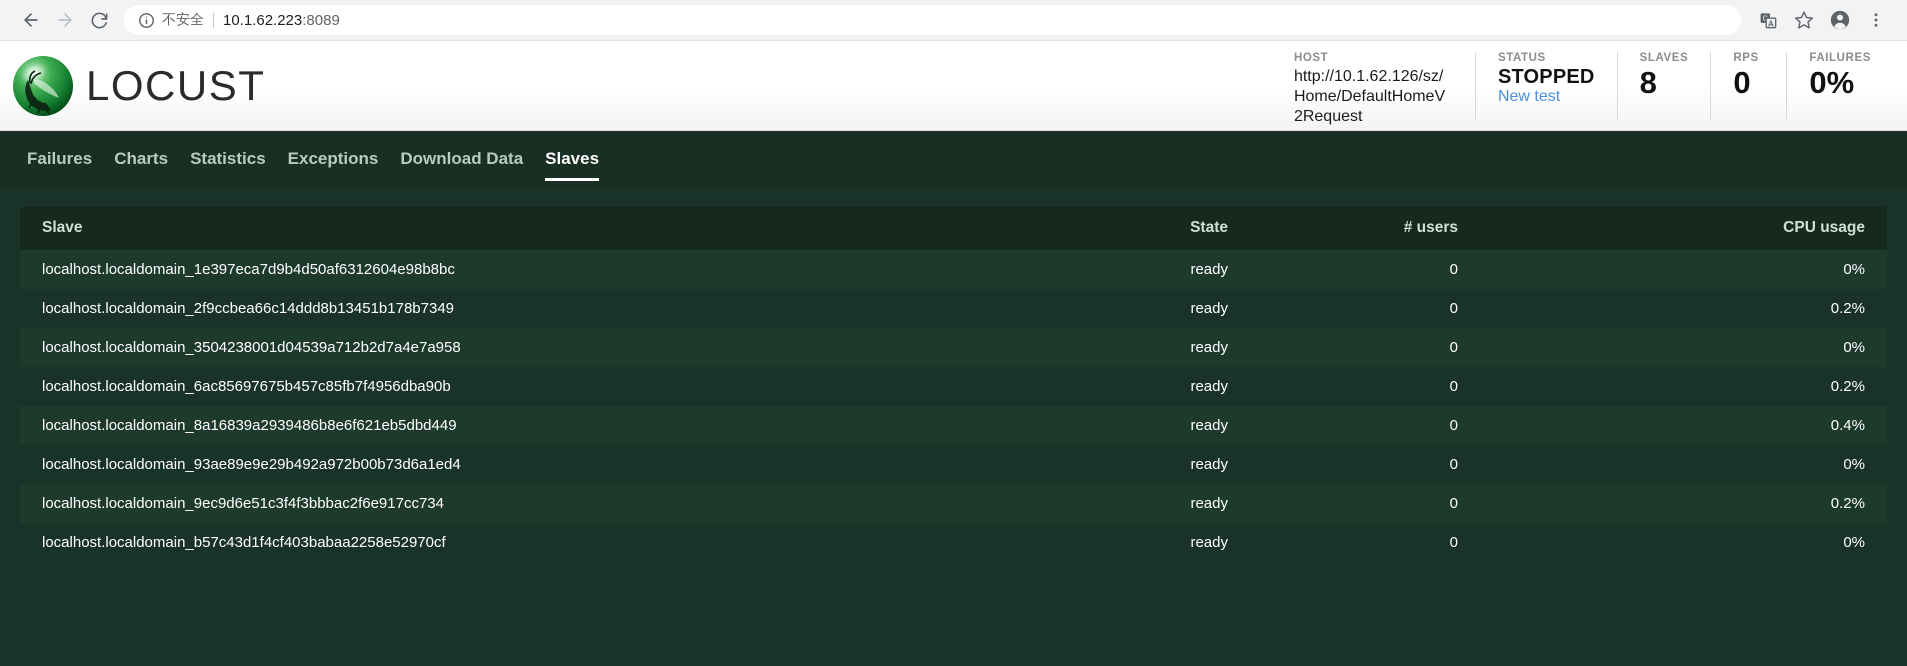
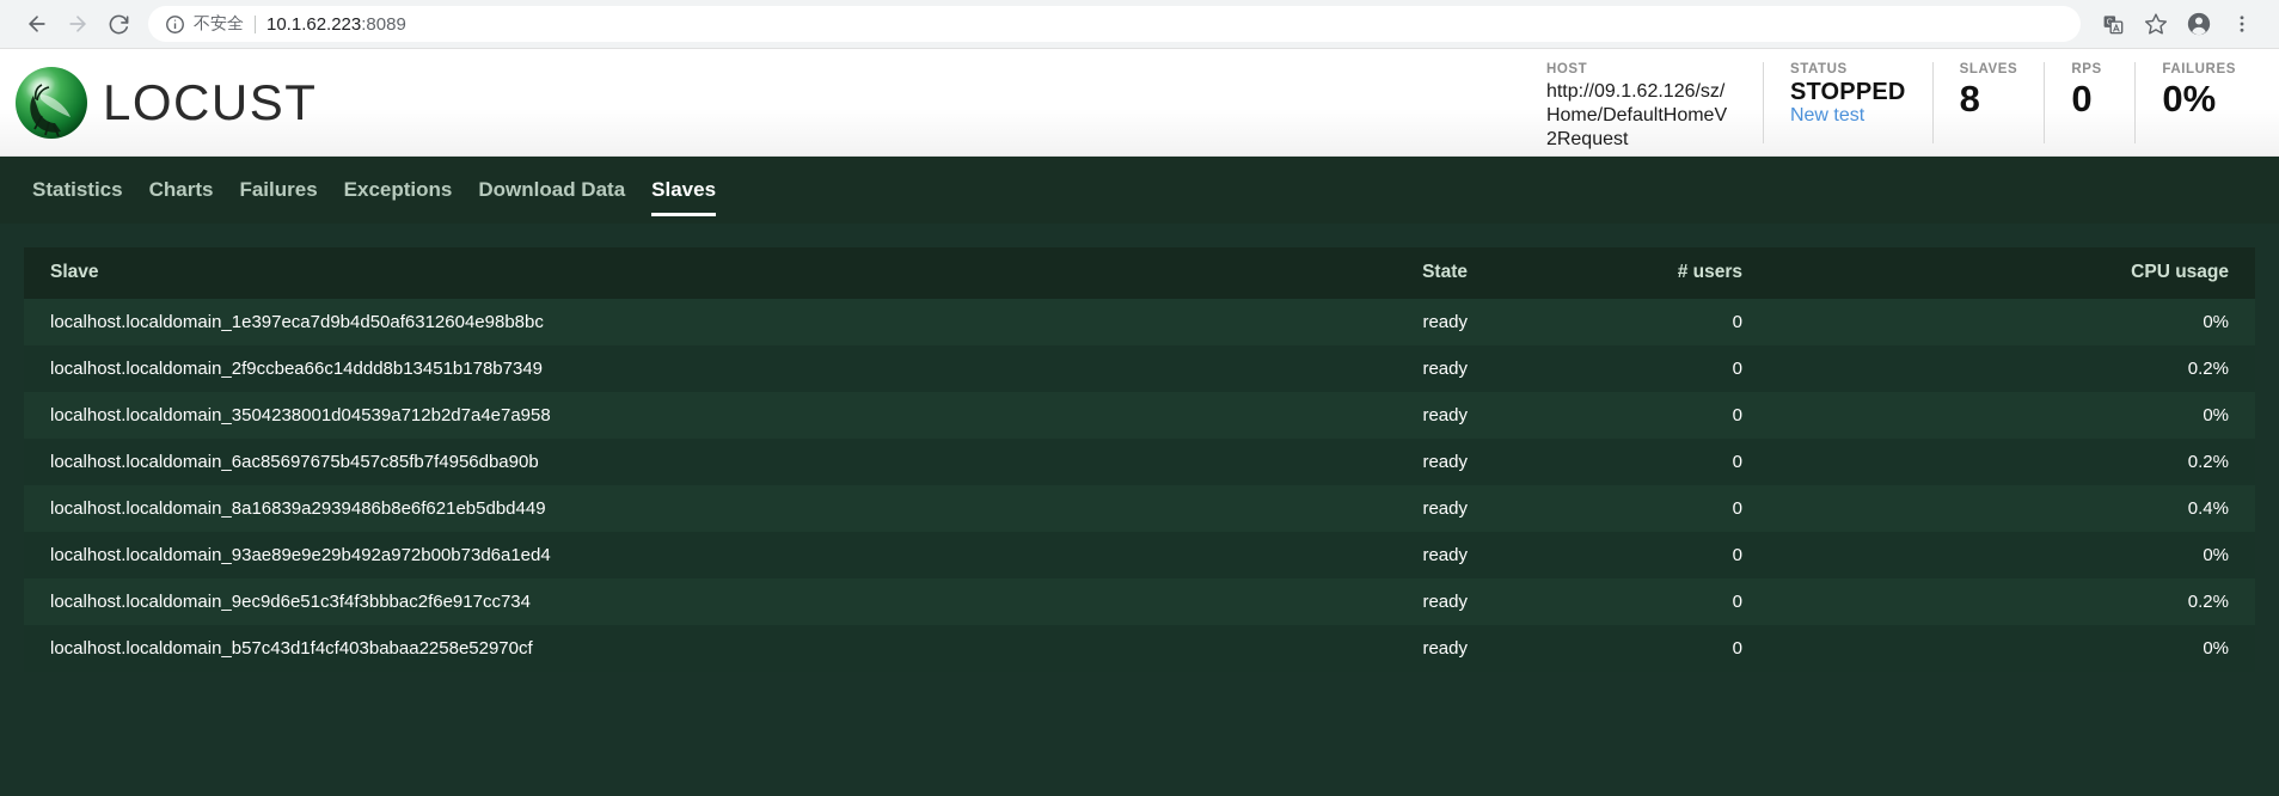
  不安全
  10.1.62.223:8089
  G
  LOCUST
  HOST
- http://10.1.62.126/sz/Home/DefaultHomeV2Request
+ http://09.1.62.126/sz/Home/DefaultHomeV2Request
  STATUS
  STOPPED
  New test
  SLAVES
  8
  RPS
  0
  FAILURES
  0%
- Failures
+ Statistics
  Charts
- Statistics
+ Failures
  Exceptions
  Download Data
  Slaves
  Slave	State	# users	CPU usage
  localhost.localdomain_1e397eca7d9b4d50af6312604e98b8bc	ready	0	0%
  localhost.localdomain_2f9ccbea66c14ddd8b13451b178b7349	ready	0	0.2%
  localhost.localdomain_3504238001d04539a712b2d7a4e7a958	ready	0	0%
  localhost.localdomain_6ac85697675b457c85fb7f4956dba90b	ready	0	0.2%
  localhost.localdomain_8a16839a2939486b8e6f621eb5dbd449	ready	0	0.4%
  localhost.localdomain_93ae89e9e29b492a972b00b73d6a1ed4	ready	0	0%
  localhost.localdomain_9ec9d6e51c3f4f3bbbac2f6e917cc734	ready	0	0.2%
  localhost.localdomain_b57c43d1f4cf403babaa2258e52970cf	ready	0	0%
